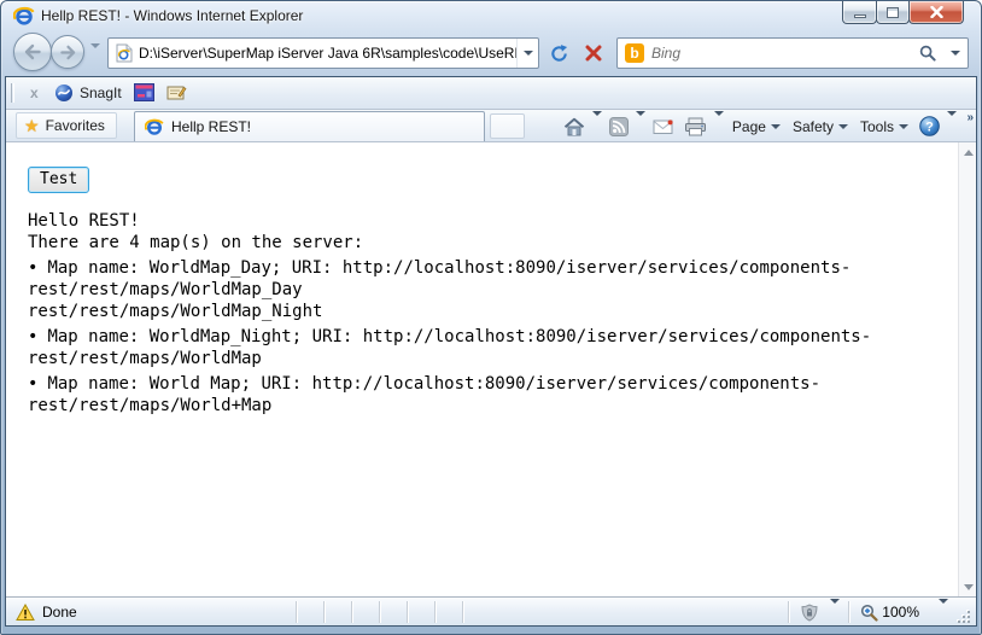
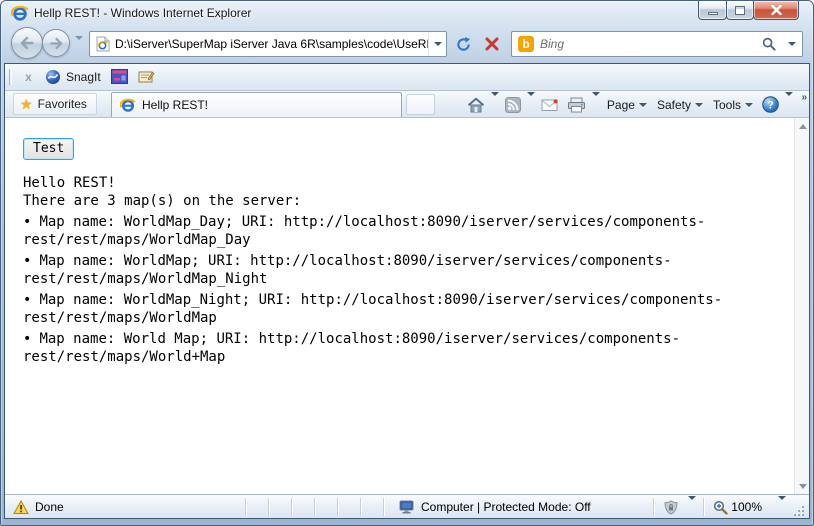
  Hellp REST! - Windows Internet Explorer
  D:\iServer\SuperMap iServer Java 6R\samples\code\UseR
  b
  Bing
  x
  SnagIt
  ★
  Favorites
  Hellp REST!
  Page
  Safety
  Tools
  ?
  »
  Test
  Hello REST!
- There are 4 map(s) on the server:
+ There are 3 map(s) on the server:
  • Map name: WorldMap_Day; URI: http://localhost:8090/iserver/services/components-
  rest/rest/maps/WorldMap_Day
+ • Map name: WorldMap; URI: http://localhost:8090/iserver/services/components-
  rest/rest/maps/WorldMap_Night
  • Map name: WorldMap_Night; URI: http://localhost:8090/iserver/services/components-
  rest/rest/maps/WorldMap
  • Map name: World Map; URI: http://localhost:8090/iserver/services/components-
  rest/rest/maps/World+Map
  Done
+ Computer | Protected Mode: Off
  100%
